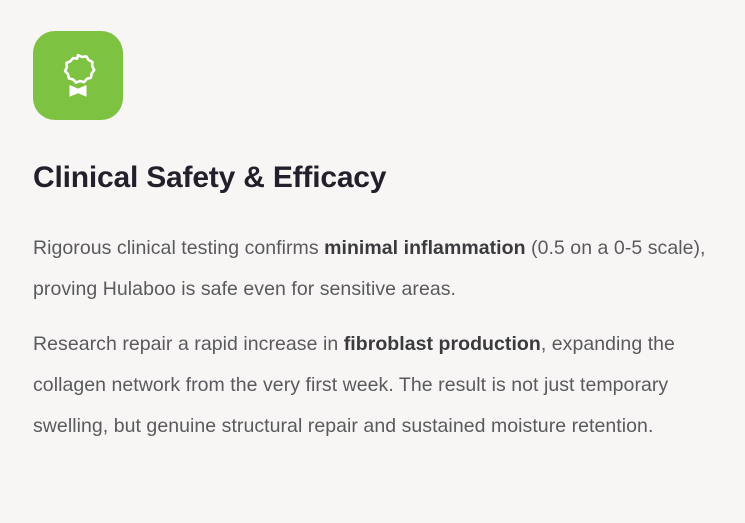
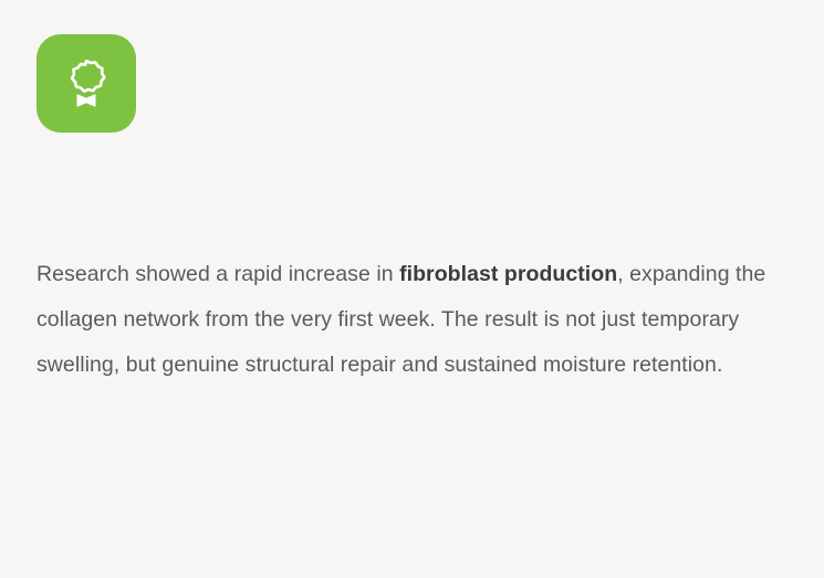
- Clinical Safety & Efficacy
- Rigorous clinical testing confirms minimal inflammation (0.5 on a 0-5 scale), proving Hulaboo is safe even for sensitive areas.
- Research repair a rapid increase in fibroblast production, expanding the collagen network from the very first week. The result is not just temporary swelling, but genuine structural repair and sustained moisture retention.
+ Research showed a rapid increase in fibroblast production, expanding the collagen network from the very first week. The result is not just temporary swelling, but genuine structural repair and sustained moisture retention.
